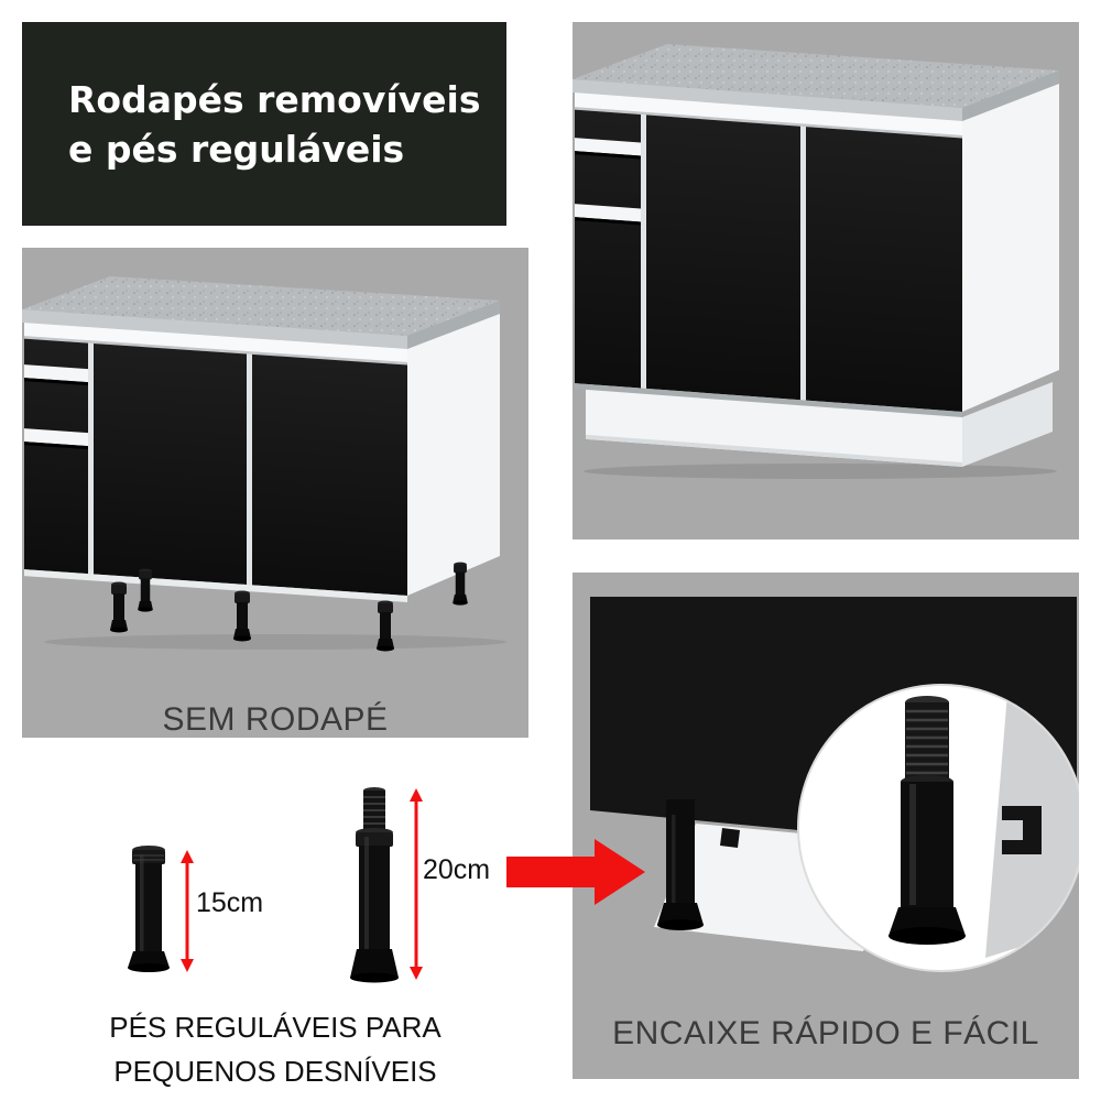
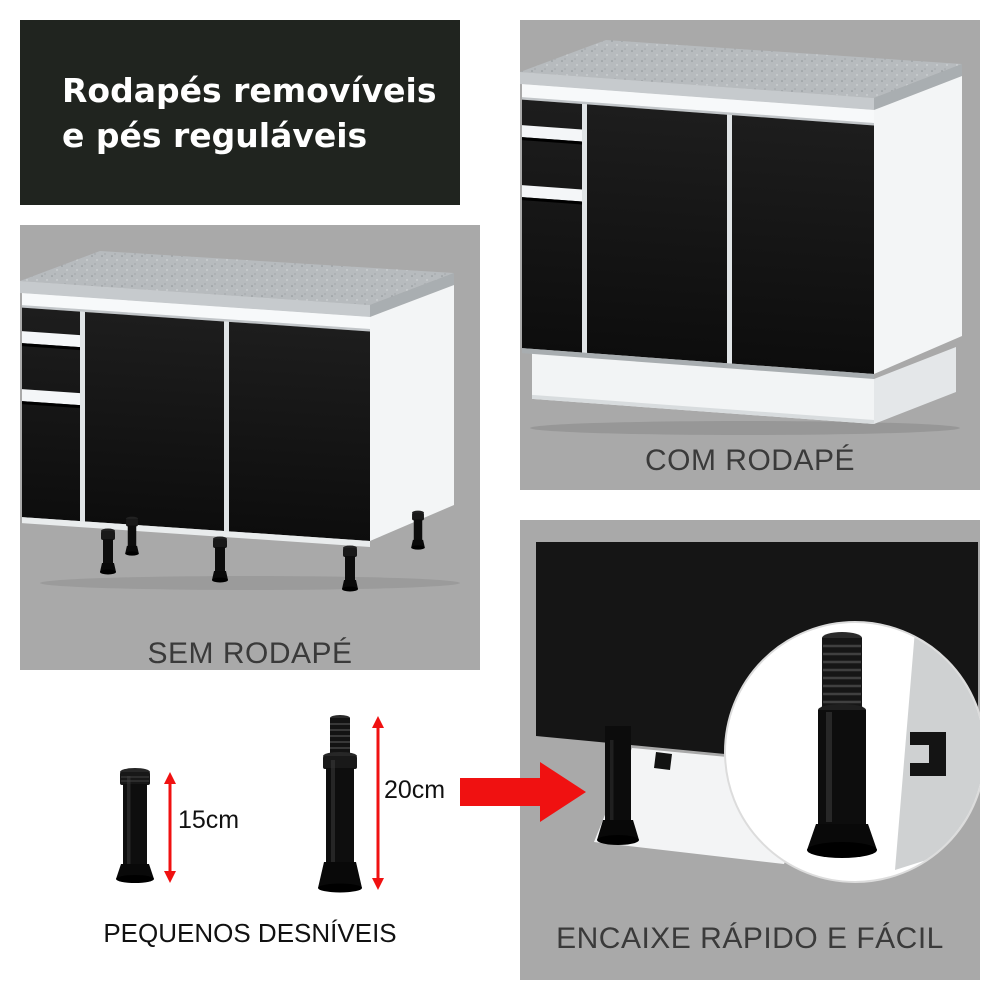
  Rodapés removíveis
  e pés reguláveis
+ COM RODAPÉ
  SEM RODAPÉ
  15cm
  20cm
- PÉS REGULÁVEIS PARA
  PEQUENOS DESNÍVEIS
  ENCAIXE RÁPIDO E FÁCIL
